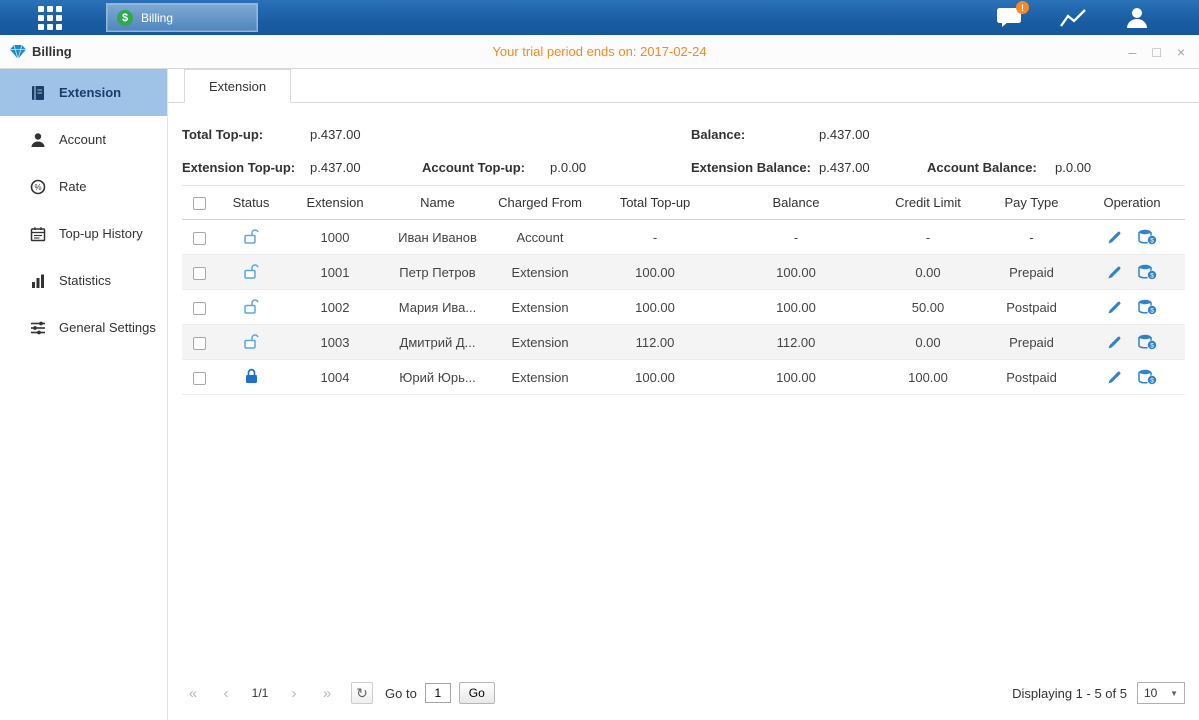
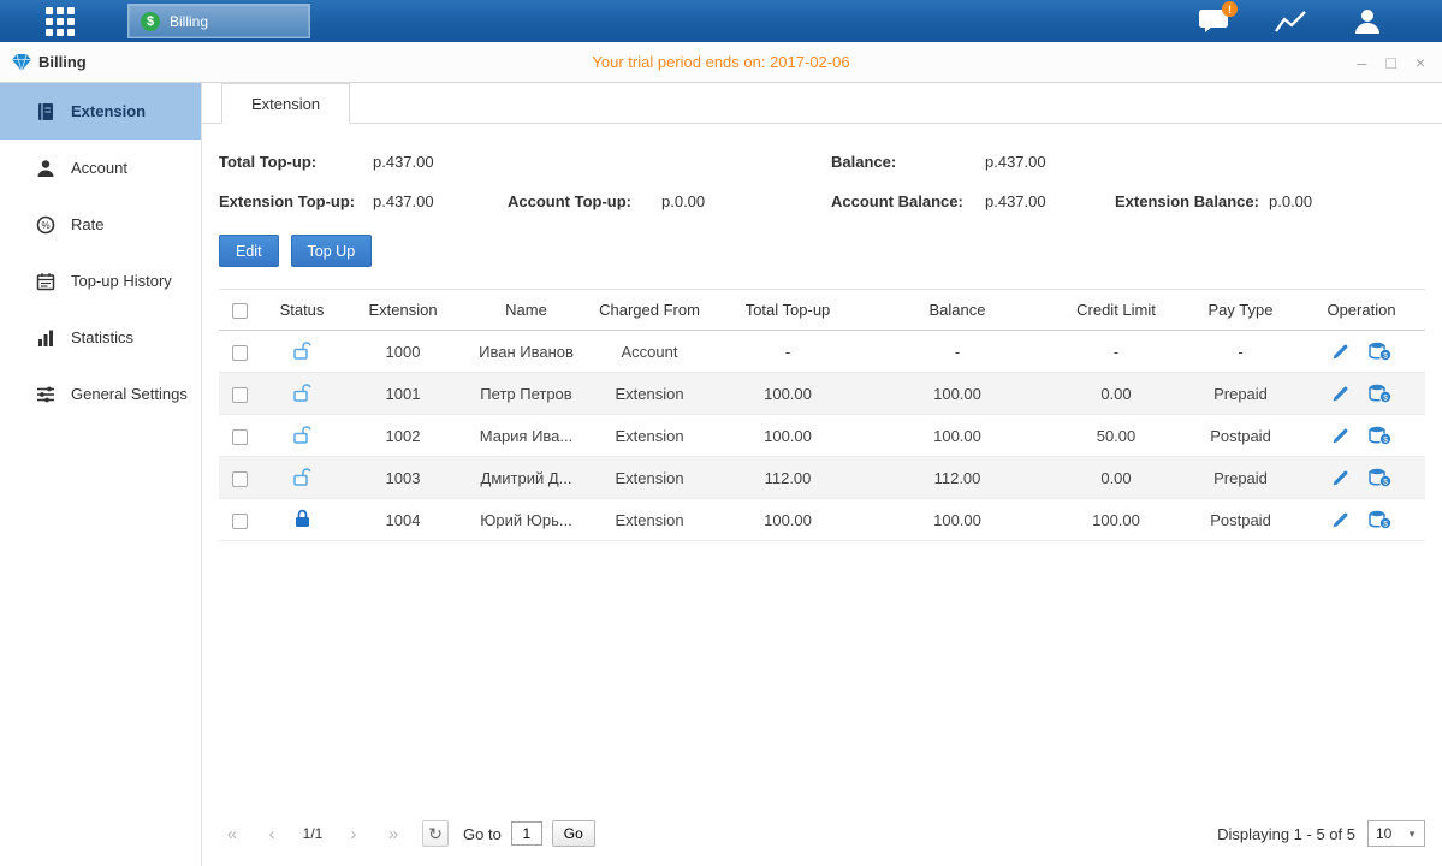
  $
  Billing
  !
  Billing
- Your trial period ends on: 2017-02-24
+ Your trial period ends on: 2017-02-06
  –
  □
  ×
  Extension
  Account
  %
  Rate
  Top-up History
  Statistics
  General Settings
  Extension
  Total Top-up:
  p.437.00
  Balance:
  p.437.00
  Extension Top-up:
  p.437.00
  Account Top-up:
  p.0.00
- Extension Balance:
+ Account Balance:
  p.437.00
- Account Balance:
+ Extension Balance:
  p.0.00
+ Edit
+ Top Up
  	Status	Extension	Name	Charged From	Total Top-up	Balance	Credit Limit	Pay Type	Operation
  		1000	Иван Иванов	Account	-	-	-	-
  		1001	Петр Петров	Extension	100.00	100.00	0.00	Prepaid
  		1002	Мария Ива...	Extension	100.00	100.00	50.00	Postpaid
  		1003	Дмитрий Д...	Extension	112.00	112.00	0.00	Prepaid
  		1004	Юрий Юрь...	Extension	100.00	100.00	100.00	Postpaid
  «
  ‹
  1/1
  ›
  »
  ↻
  Go to
  1
  Go
  Displaying 1 - 5 of 5
  10
  ▼
